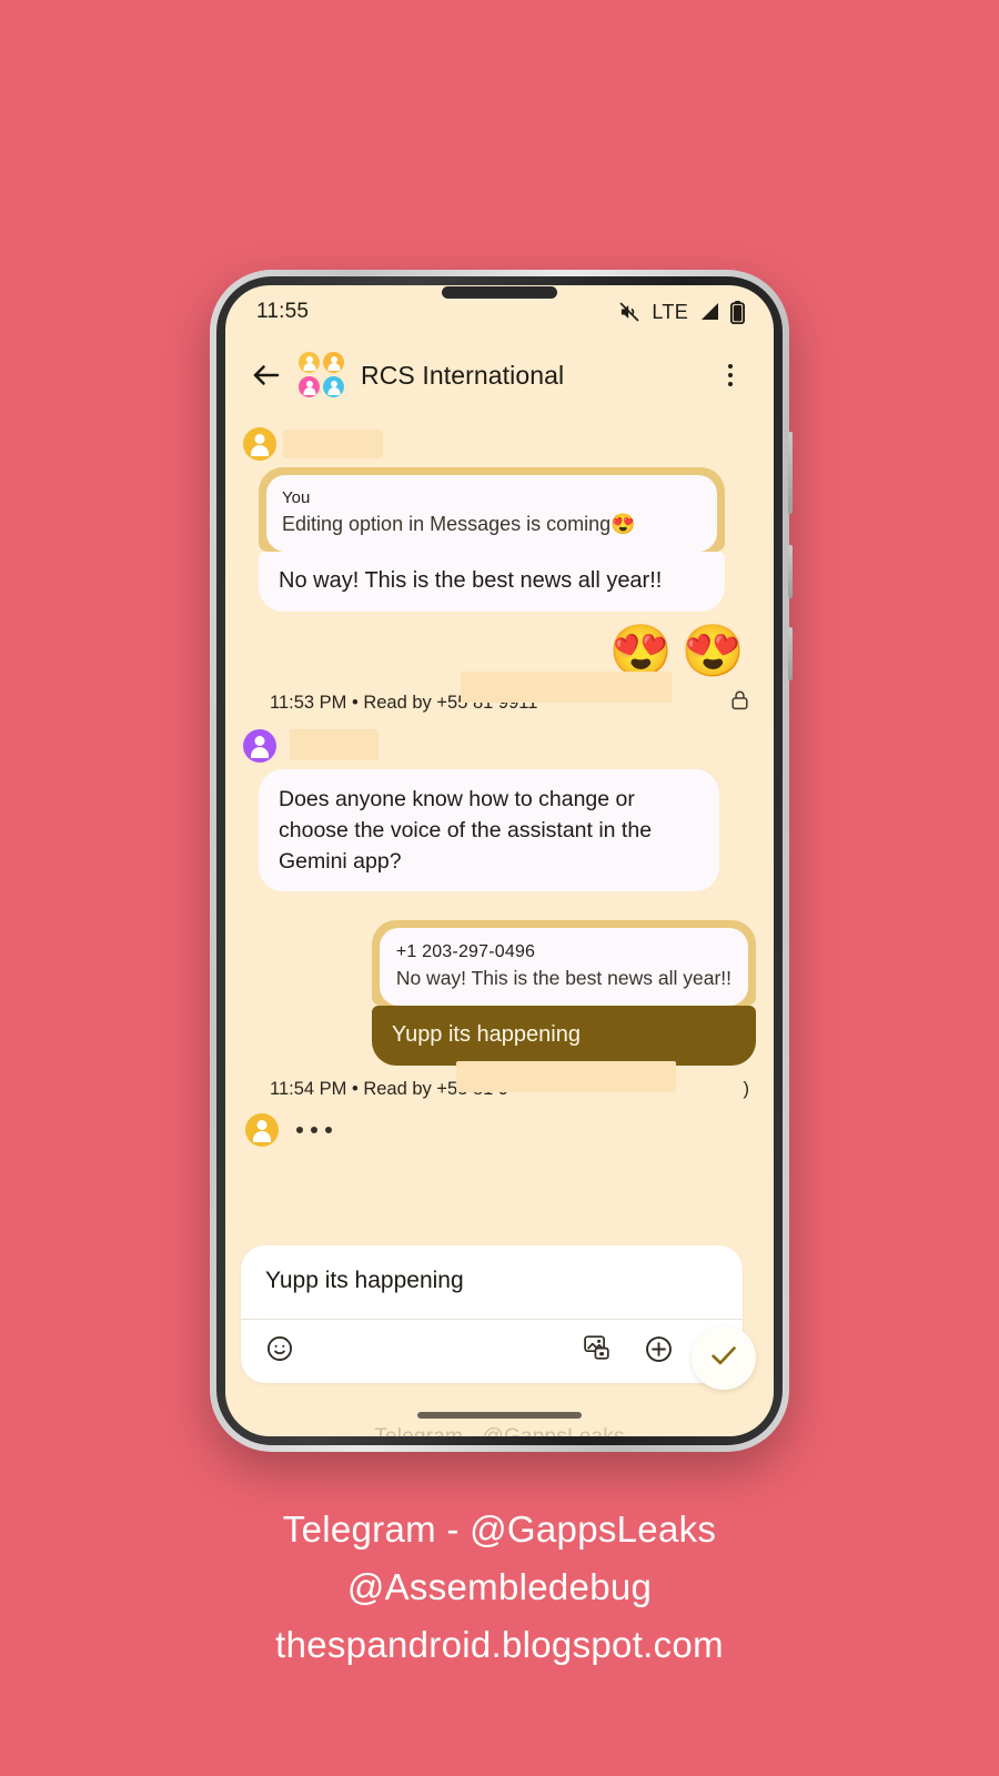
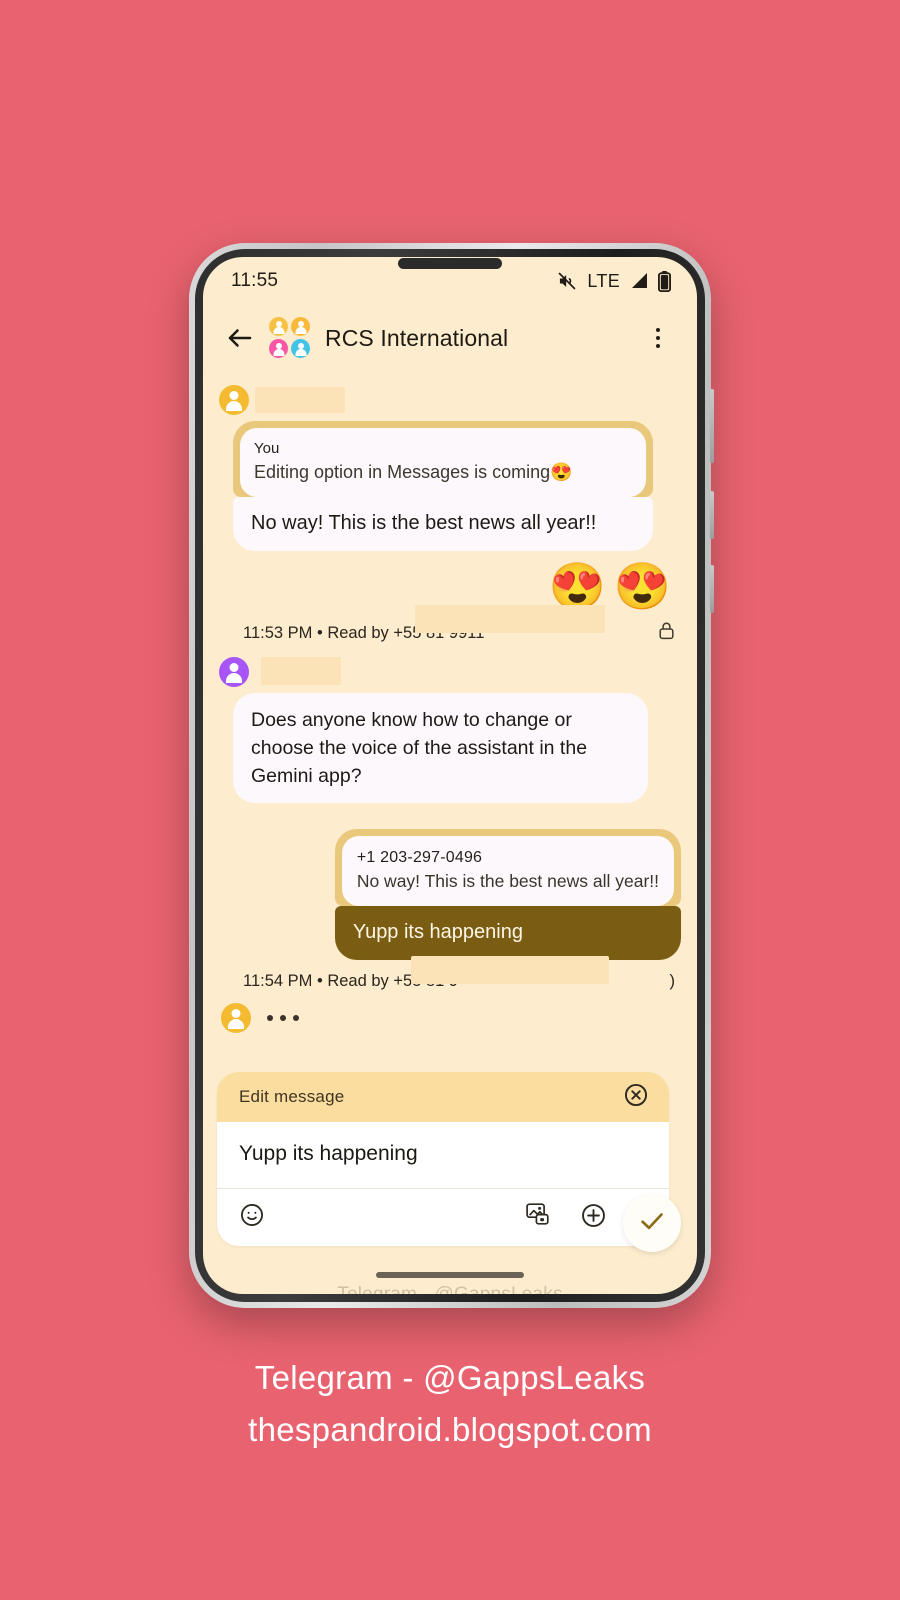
  11:55
  LTE
  RCS International
  You
  Editing option in Messages is coming😍
  No way! This is the best news all year!!
  😍
  😍
  Does anyone know how to change or choose the voice of the assistant in the Gemini app?
  +1 203-297-0496
  No way! This is the best news all year!!
  Yupp its happening
  11:54 PM • Read by +5
  )
+ Edit message
  Yupp its happening
  Telegram - @GappsLeaks
- @Assembledebug
  thespandroid.blogspot.com
